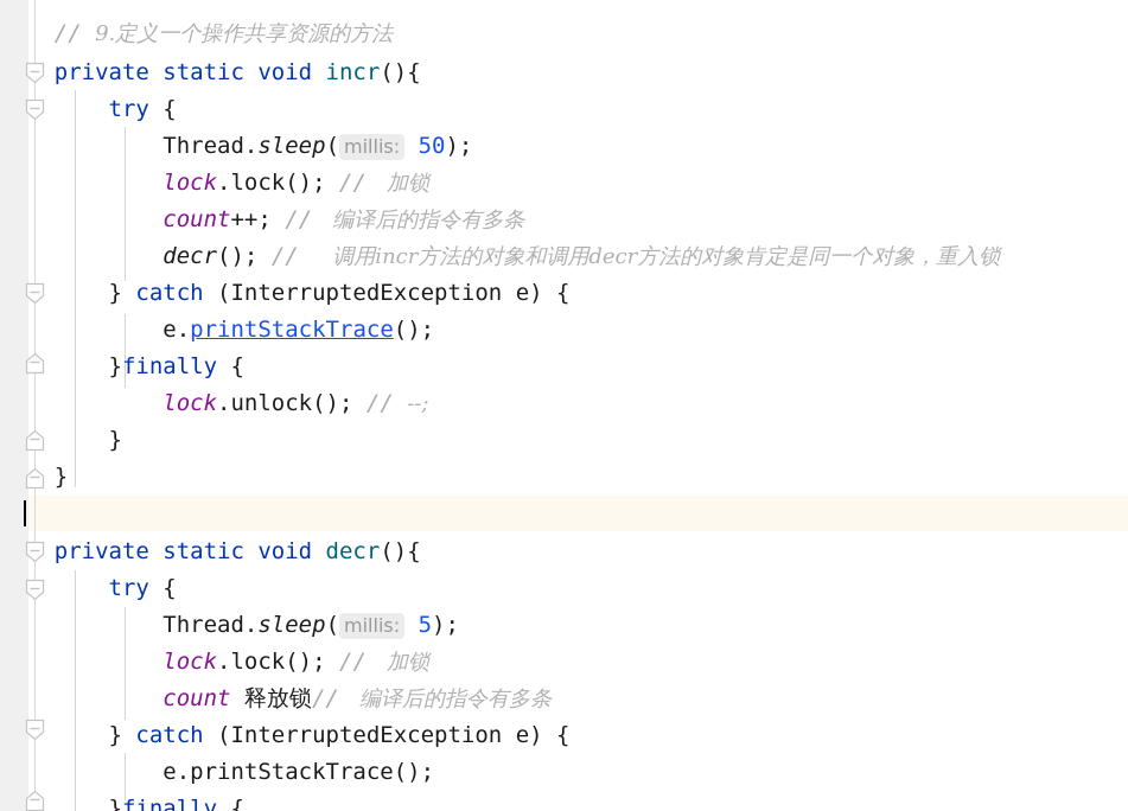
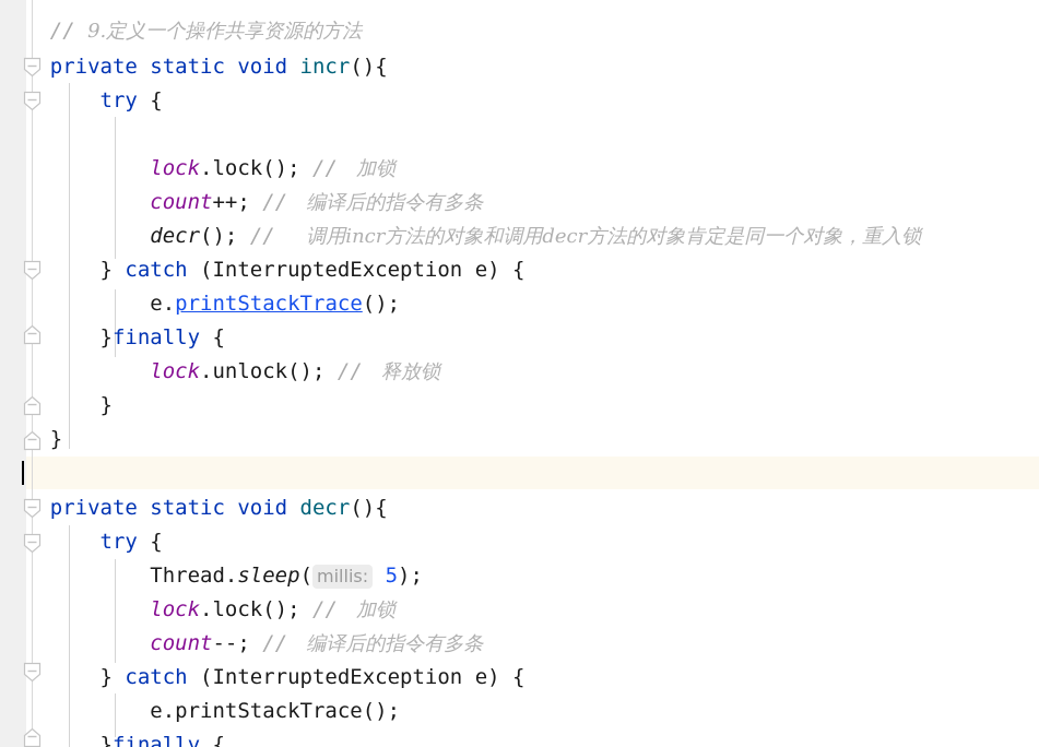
  // 9.定义一个操作共享资源的方法
  private static void incr(){
  try {
- Thread.sleep( millis: 50);
  lock.lock(); // 加锁
  count++; // 编译后的指令有多条
  decr(); // 调用incr方法的对象和调用decr方法的对象肯定是同一个对象，重入锁
  } catch (InterruptedException e) {
  e.printStackTrace();
  }finally {
- lock.unlock(); // --;
+ lock.unlock(); // 释放锁
  }
  }
  private static void decr(){
  try {
  Thread.sleep( millis: 5);
  lock.lock(); // 加锁
- count 释放锁// 编译后的指令有多条
+ count--; // 编译后的指令有多条
  } catch (InterruptedException e) {
  e.printStackTrace();
  }finally {
